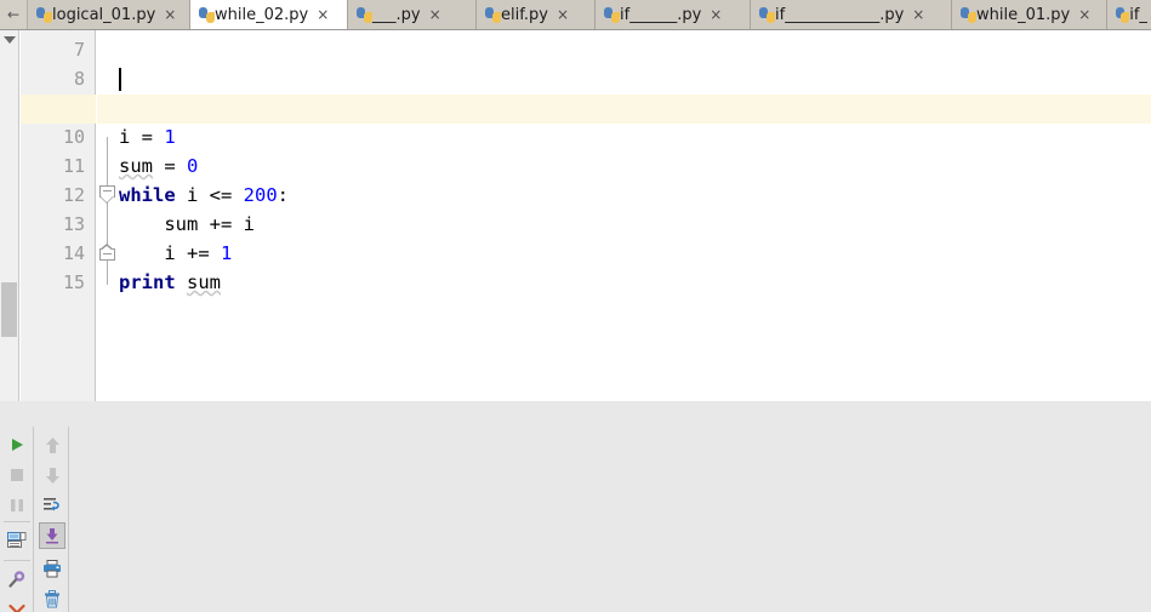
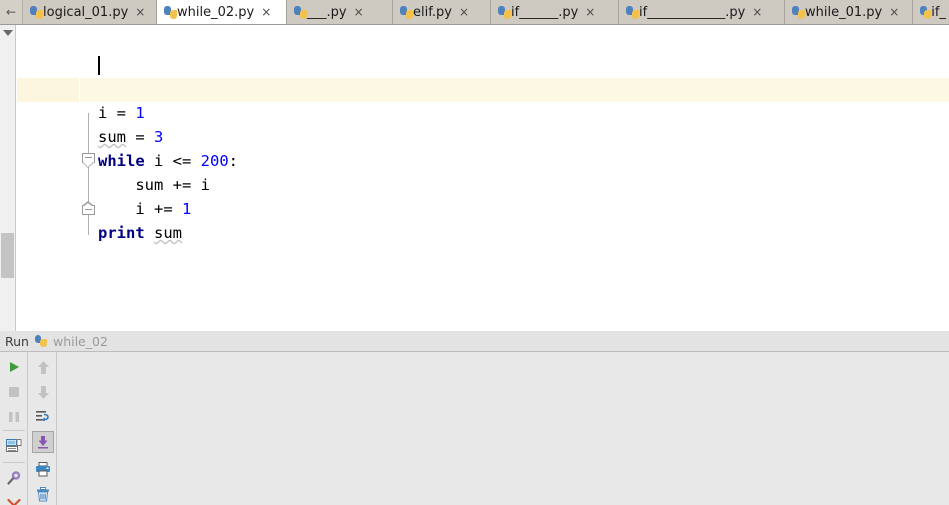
  ←
  logical_01.py
  ×
  while_02.py
  ×
  ___.py
  ×
  elif.py
  ×
  if______.py
  ×
  if____________.py
  ×
  while_01.py
  ×
  if_
- 7
- 8
- 10
- 11
- 12
- 13
- 14
- 15
  i = 1
- sum = 0
+ sum = 3
  while i <= 200:
  sum += i
  i += 1
  print sum
+ Run
+ while_02
